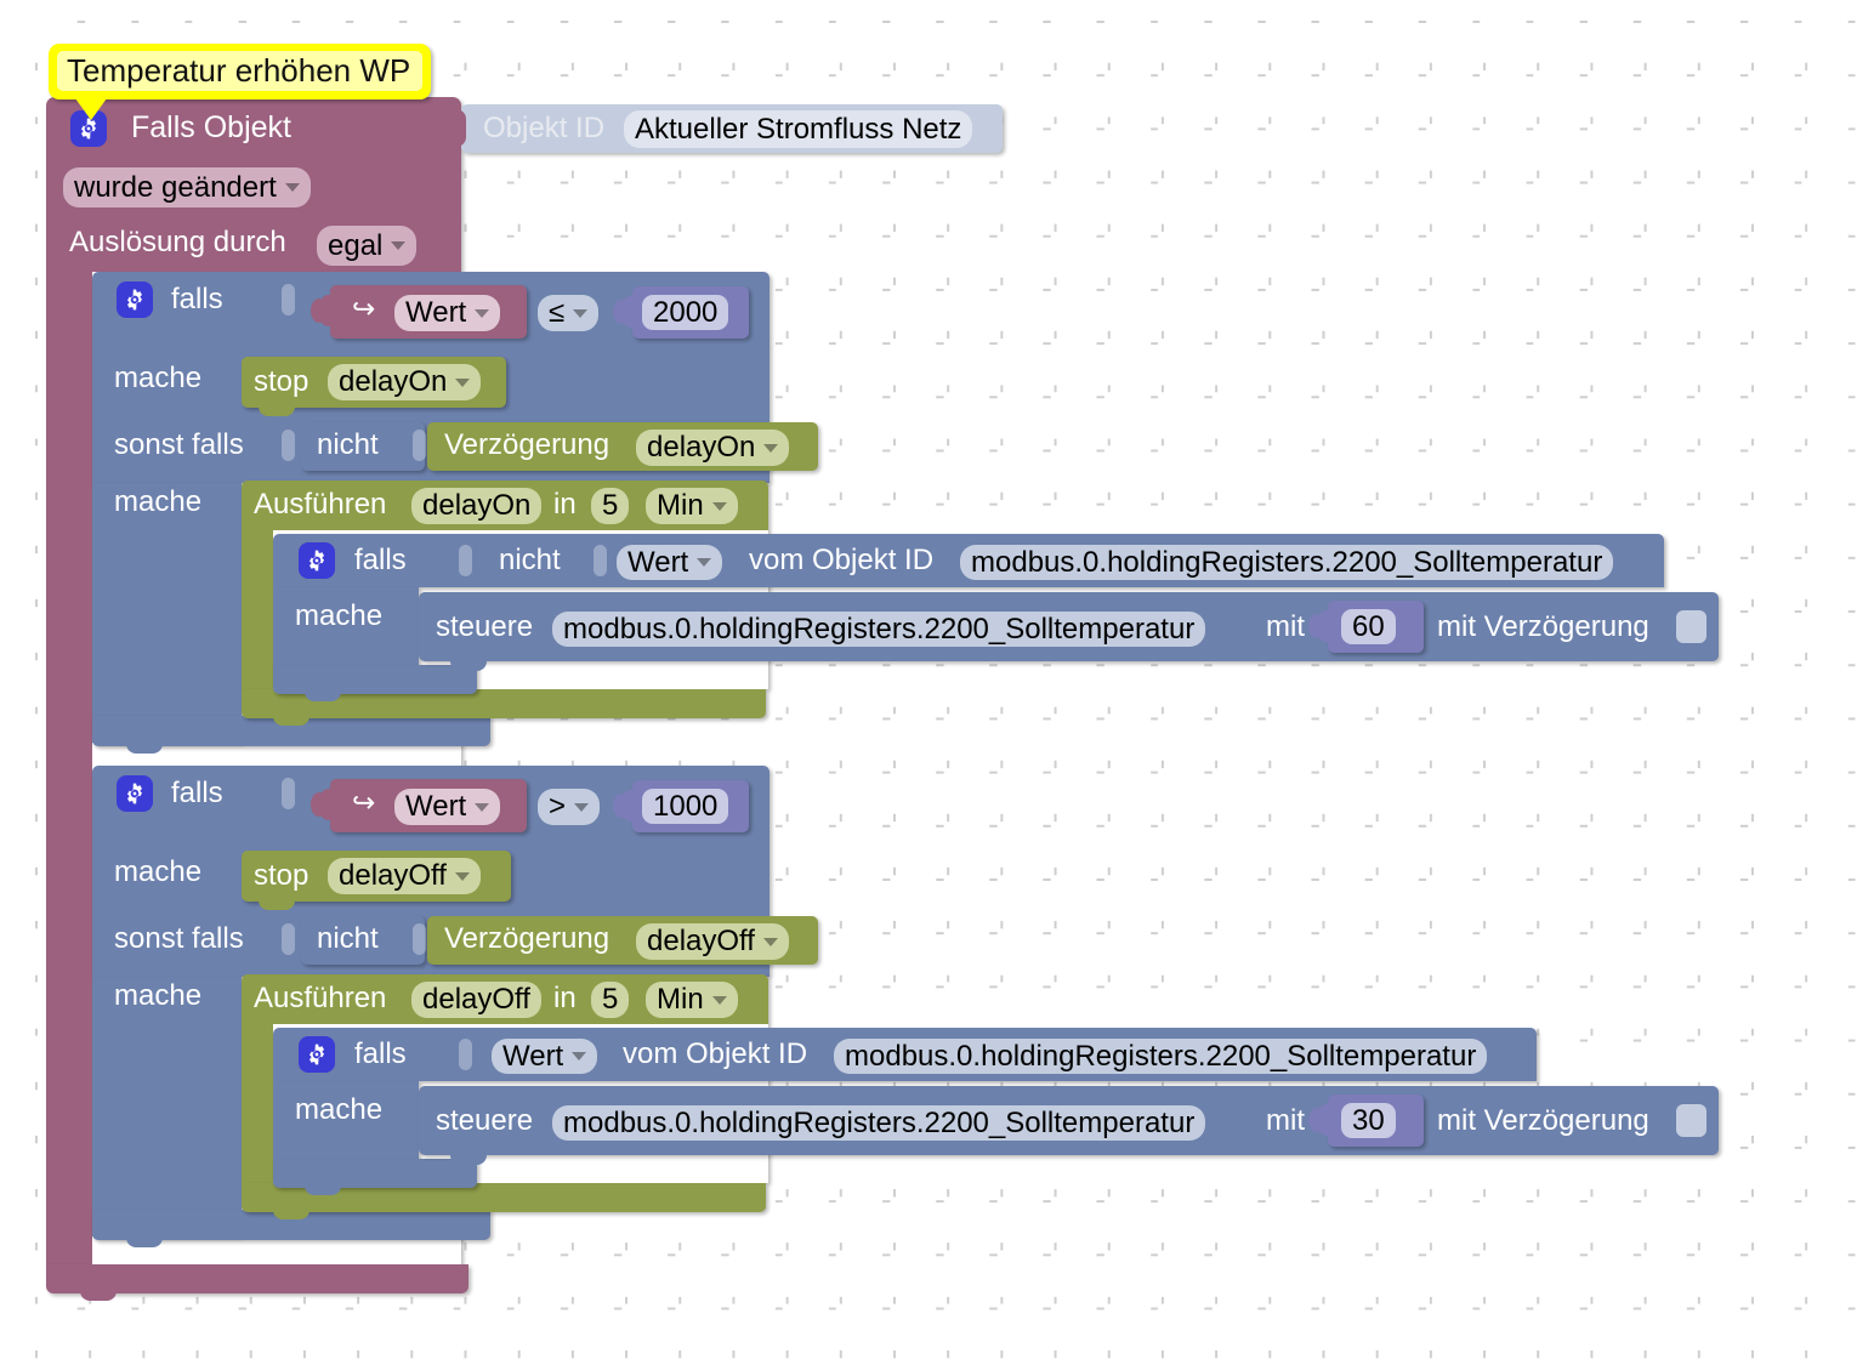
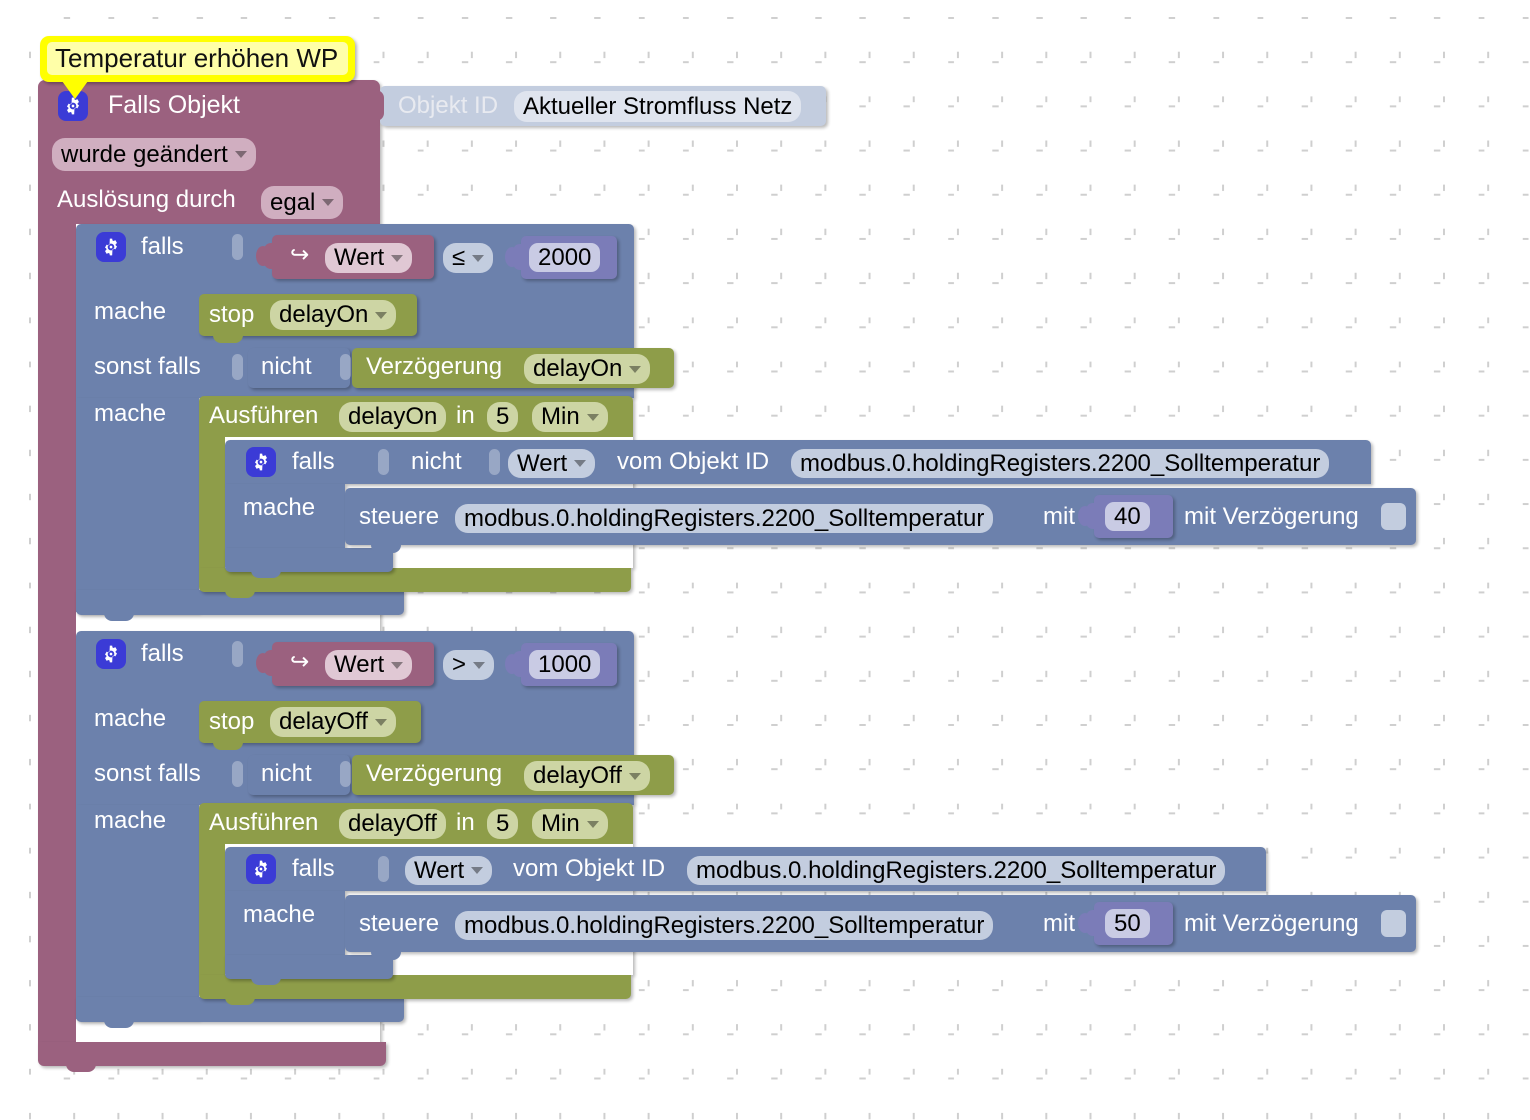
  Objekt ID
  Aktueller Stromfluss Netz
  Falls Objekt
  wurde geändert
  Auslösung durch
  egal
  falls
  ↪
  Wert
  ≤
  2000
  mache
  stop
  delayOn
  sonst falls
  nicht
  Verzögerung
  delayOn
  mache
  Ausführen
  delayOn
  in
  5
  Min
  falls
  nicht
  Wert
  vom Objekt ID
  modbus.0.holdingRegisters.2200_Solltemperatur
  mache
  steuere
  modbus.0.holdingRegisters.2200_Solltemperatur
  mit
- 60
+ 40
  mit Verzögerung
  falls
  ↪
  Wert
  >
  1000
  mache
  stop
  delayOff
  sonst falls
  nicht
  Verzögerung
  delayOff
  mache
  Ausführen
  delayOff
  in
  5
  Min
  falls
  Wert
  vom Objekt ID
  modbus.0.holdingRegisters.2200_Solltemperatur
  mache
  steuere
  modbus.0.holdingRegisters.2200_Solltemperatur
  mit
- 30
+ 50
  mit Verzögerung
  Temperatur erhöhen WP
